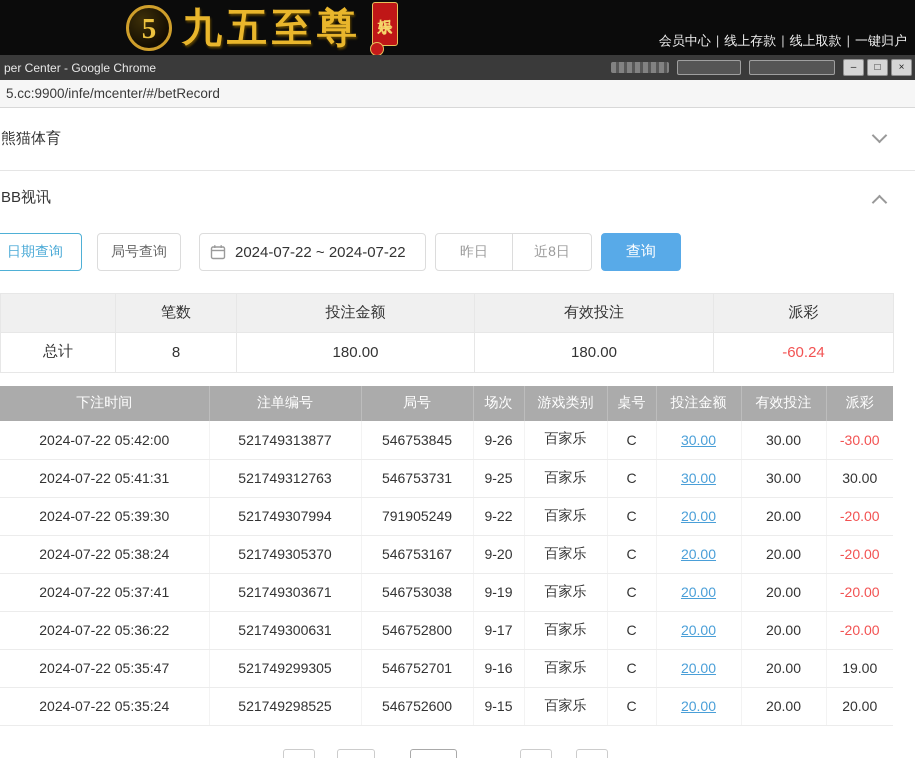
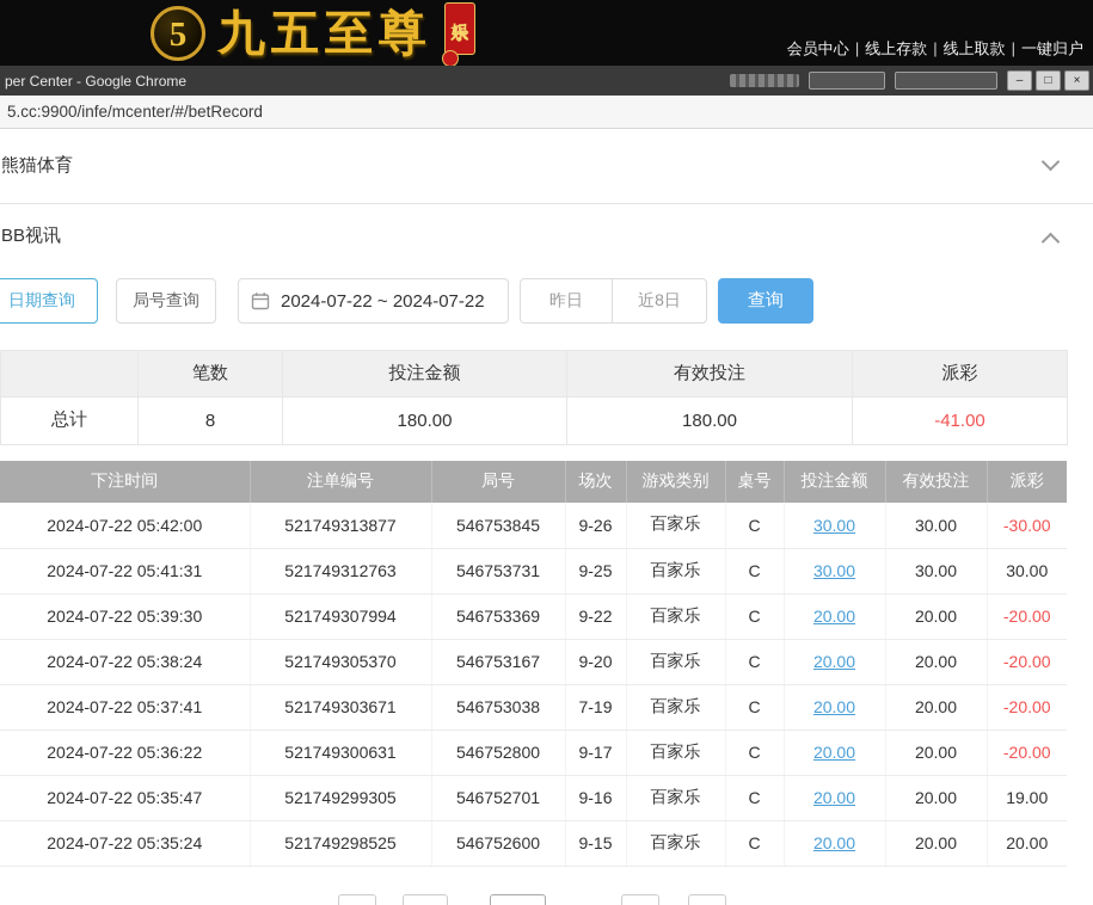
  5
  九五至尊
  会员中心 | 线上存款 | 线上取款 | 一键归户
  per Center - Google Chrome
  –
  □
  ×
  5.cc:9900/infe/mcenter/#/betRecord
  熊猫体育
  BB视讯
  日期查询
  局号查询
  2024-07-22 ~ 2024-07-22
  昨日
  近8日
  查询
  	笔数	投注金额	有效投注	派彩
- 总计	8	180.00	180.00	-60.24
+ 总计	8	180.00	180.00	-41.00
  下注时间	注单编号	局号	场次	游戏类别	桌号	投注金额	有效投注	派彩
  2024-07-22 05:42:00	521749313877	546753845	9-26	百家乐	C	30.00	30.00	-30.00
  2024-07-22 05:41:31	521749312763	546753731	9-25	百家乐	C	30.00	30.00	30.00
- 2024-07-22 05:39:30	521749307994	791905249	9-22	百家乐	C	20.00	20.00	-20.00
+ 2024-07-22 05:39:30	521749307994	546753369	9-22	百家乐	C	20.00	20.00	-20.00
  2024-07-22 05:38:24	521749305370	546753167	9-20	百家乐	C	20.00	20.00	-20.00
- 2024-07-22 05:37:41	521749303671	546753038	9-19	百家乐	C	20.00	20.00	-20.00
+ 2024-07-22 05:37:41	521749303671	546753038	7-19	百家乐	C	20.00	20.00	-20.00
  2024-07-22 05:36:22	521749300631	546752800	9-17	百家乐	C	20.00	20.00	-20.00
  2024-07-22 05:35:47	521749299305	546752701	9-16	百家乐	C	20.00	20.00	19.00
  2024-07-22 05:35:24	521749298525	546752600	9-15	百家乐	C	20.00	20.00	20.00
